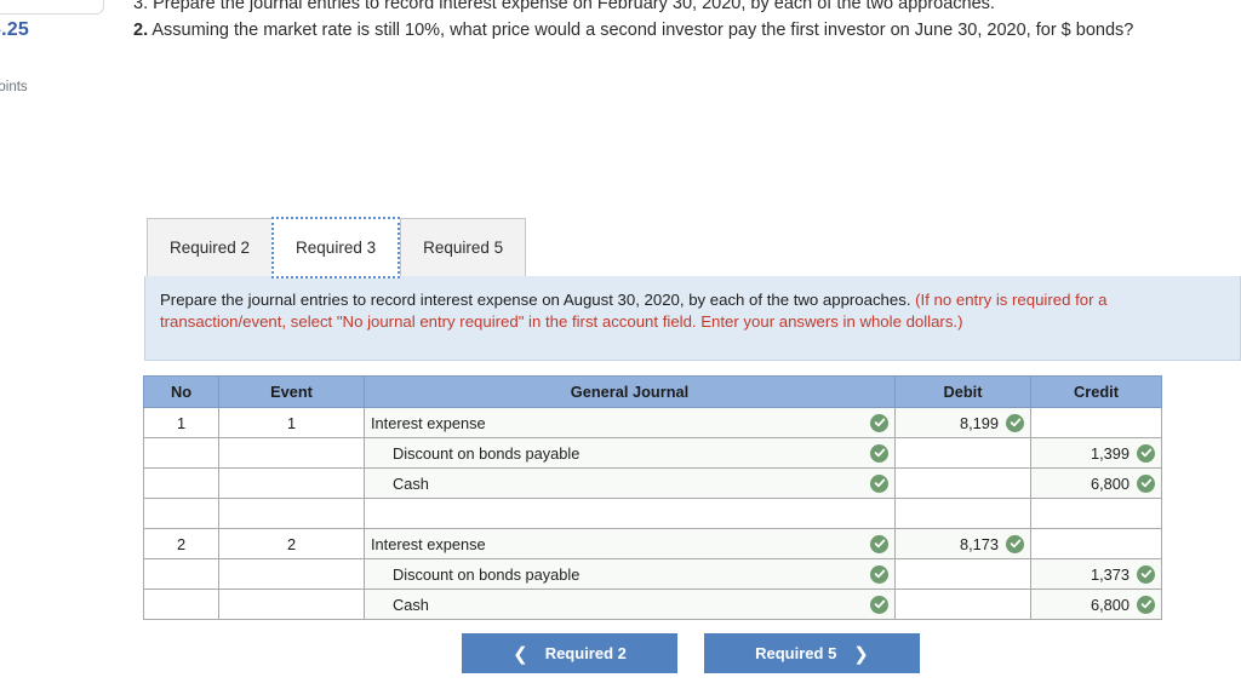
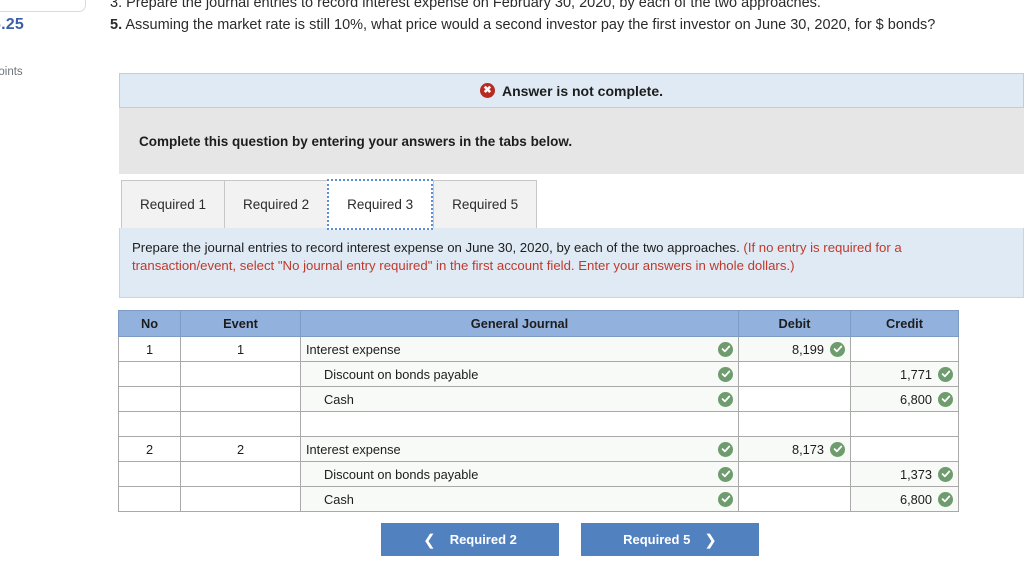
  .25
  oints
  3. Prepare the journal entries to record interest expense on February 30, 2020, by each of the two approaches.
- 2. Assuming the market rate is still 10%, what price would a second investor pay the first investor on June 30, 2020, for $ bonds?
+ 5. Assuming the market rate is still 10%, what price would a second investor pay the first investor on June 30, 2020, for $ bonds?
+ ✖
+ Answer is not complete.
+ Complete this question by entering your answers in the tabs below.
+ Required 1
  Required 2
  Required 3
  Required 5
- Prepare the journal entries to record interest expense on August 30, 2020, by each of the two approaches. (If no entry is required for a transaction/event, select "No journal entry required" in the first account field. Enter your answers in whole dollars.)
+ Prepare the journal entries to record interest expense on June 30, 2020, by each of the two approaches. (If no entry is required for a transaction/event, select "No journal entry required" in the first account field. Enter your answers in whole dollars.)
  No	Event	General Journal	Debit	Credit
  1	1	Interest expense	8,199
- 		Discount on bonds payable		1,399
+ 		Discount on bonds payable		1,771
  		Cash		6,800
  2	2	Interest expense	8,173
  		Discount on bonds payable		1,373
  		Cash		6,800
  ❮
  Required 2
  Required 5
  ❯
